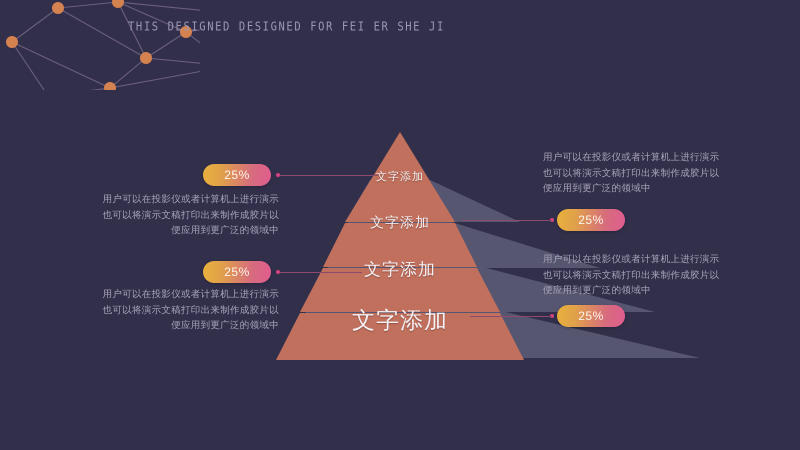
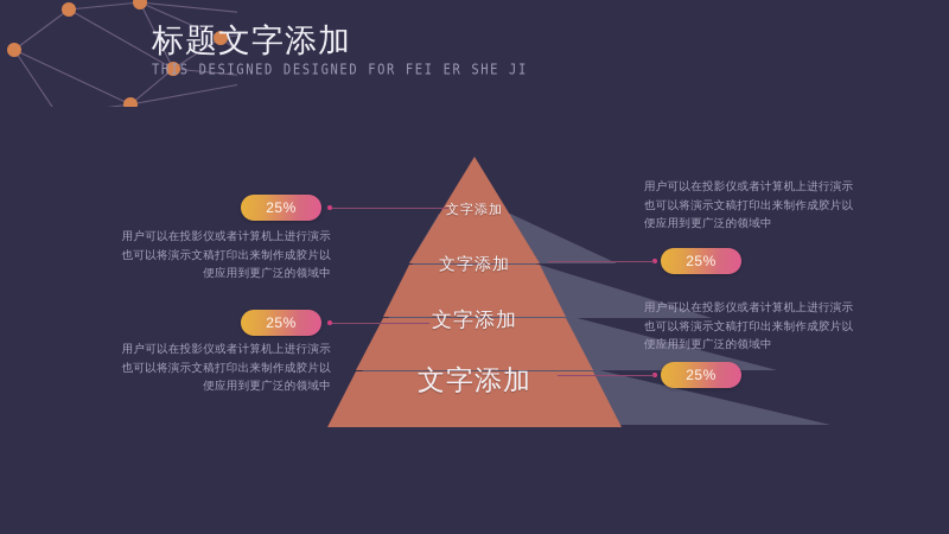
+ 标题文字添加
  THIS DESIGNED DESIGNED FOR FEI ER SHE JI
  文字添加
  文字添加
  文字添加
  文字添加
  25%
  用户可以在投影仪或者计算机上进行演示也可以将演示文稿打印出来制作成胶片以便应用到更广泛的领域中
  25%
  用户可以在投影仪或者计算机上进行演示也可以将演示文稿打印出来制作成胶片以便应用到更广泛的领域中
  25%
  用户可以在投影仪或者计算机上进行演示也可以将演示文稿打印出来制作成胶片以便应用到更广泛的领域中
  25%
  用户可以在投影仪或者计算机上进行演示也可以将演示文稿打印出来制作成胶片以便应用到更广泛的领域中
